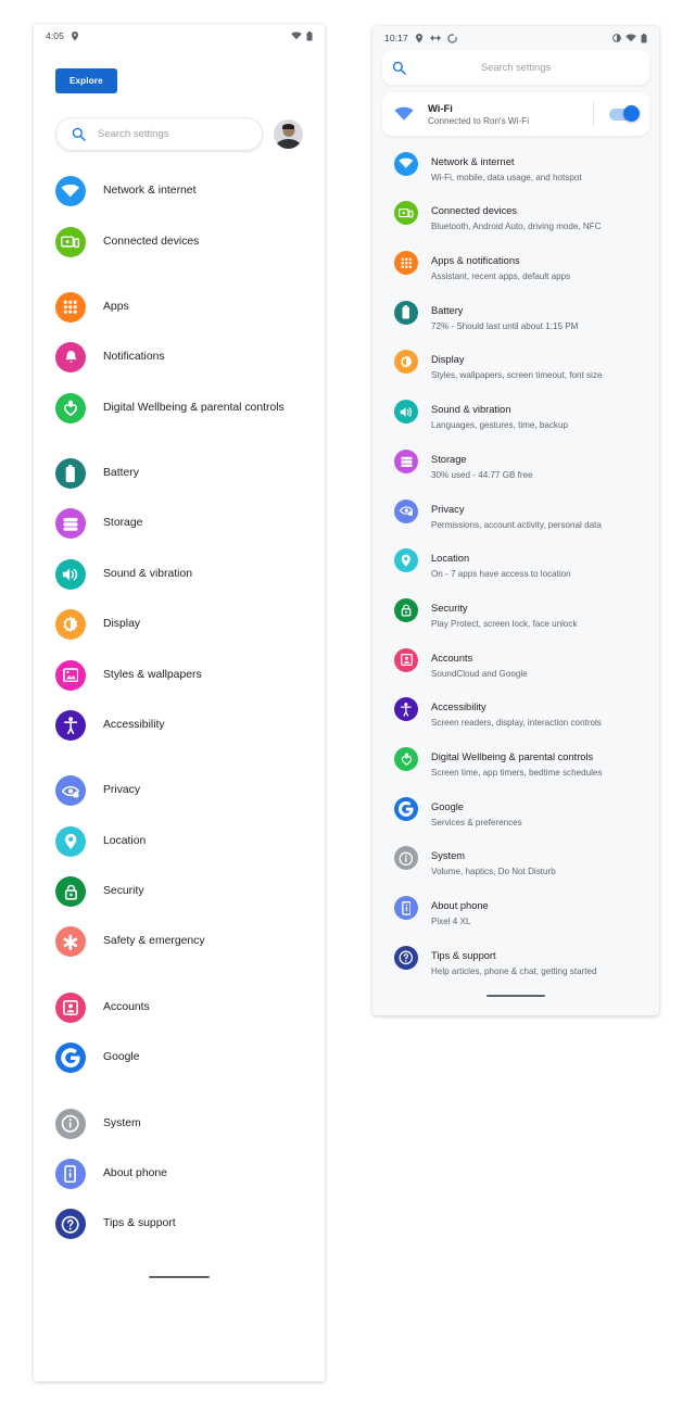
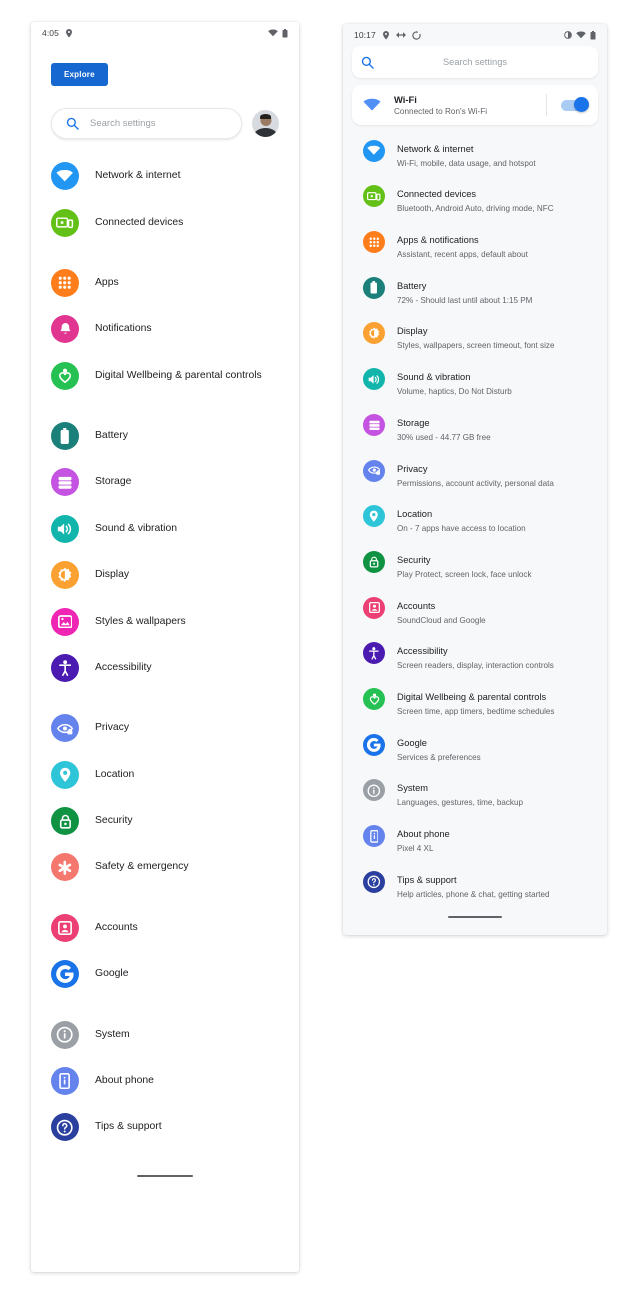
  4:05
  Explore
  Search settings
  Network & internet
  Connected devices
  Apps
  Notifications
  Digital Wellbeing & parental controls
  Battery
  Storage
  Sound & vibration
  Display
  Styles & wallpapers
  Accessibility
  Privacy
  Location
  Security
  Safety & emergency
  Accounts
  Google
  System
  About phone
  Tips & support
  10:17
  Search settings
  Wi-Fi
  Connected to Ron's Wi-Fi
  Network & internet
  Wi-Fi, mobile, data usage, and hotspot
  Connected devices
  Bluetooth, Android Auto, driving mode, NFC
  Apps & notifications
- Assistant, recent apps, default apps
+ Assistant, recent apps, default about
  Battery
  72% - Should last until about 1:15 PM
  Display
  Styles, wallpapers, screen timeout, font size
  Sound & vibration
- Languages, gestures, time, backup
+ Volume, haptics, Do Not Disturb
  Storage
  30% used - 44.77 GB free
  Privacy
  Permissions, account activity, personal data
  Location
  On - 7 apps have access to location
  Security
  Play Protect, screen lock, face unlock
  Accounts
  SoundCloud and Google
  Accessibility
  Screen readers, display, interaction controls
  Digital Wellbeing & parental controls
  Screen time, app timers, bedtime schedules
  Google
  Services & preferences
  System
- Volume, haptics, Do Not Disturb
+ Languages, gestures, time, backup
  About phone
  Pixel 4 XL
  Tips & support
  Help articles, phone & chat, getting started
